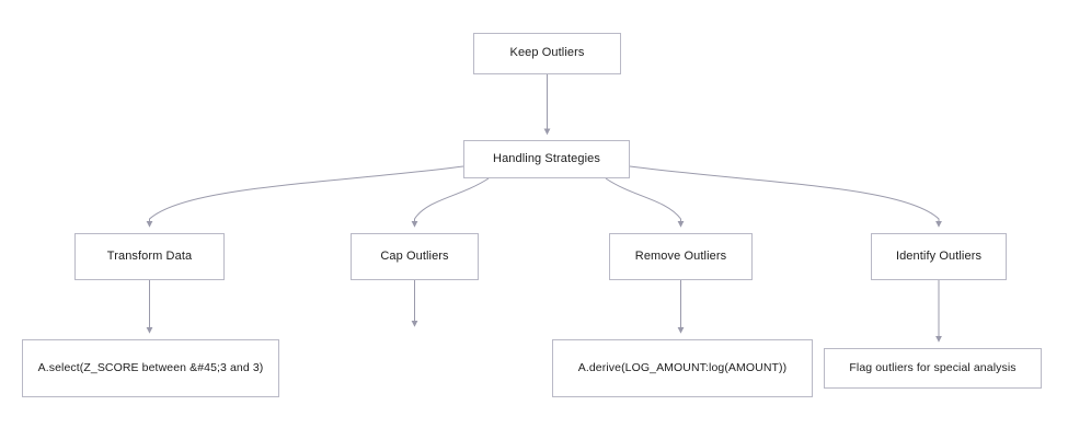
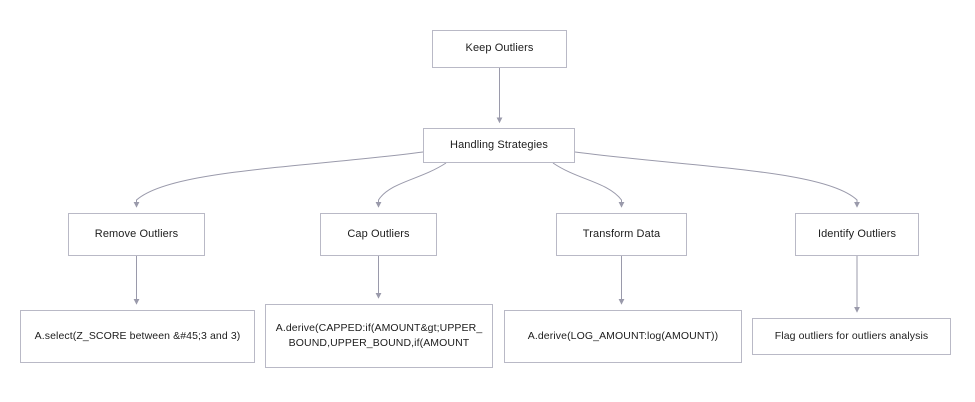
  Keep Outliers
  Handling Strategies
- Transform Data
+ Remove Outliers
  Cap Outliers
- Remove Outliers
+ Transform Data
  Identify Outliers
  A.select(Z_SCORE between &#45;3 and 3)
+ A.derive(CAPPED:if(AMOUNT&gt;UPPER_BOUND,UPPER_BOUND,if(AMOUNT
  A.derive(LOG_AMOUNT:log(AMOUNT))
- Flag outliers for special analysis
+ Flag outliers for outliers analysis
